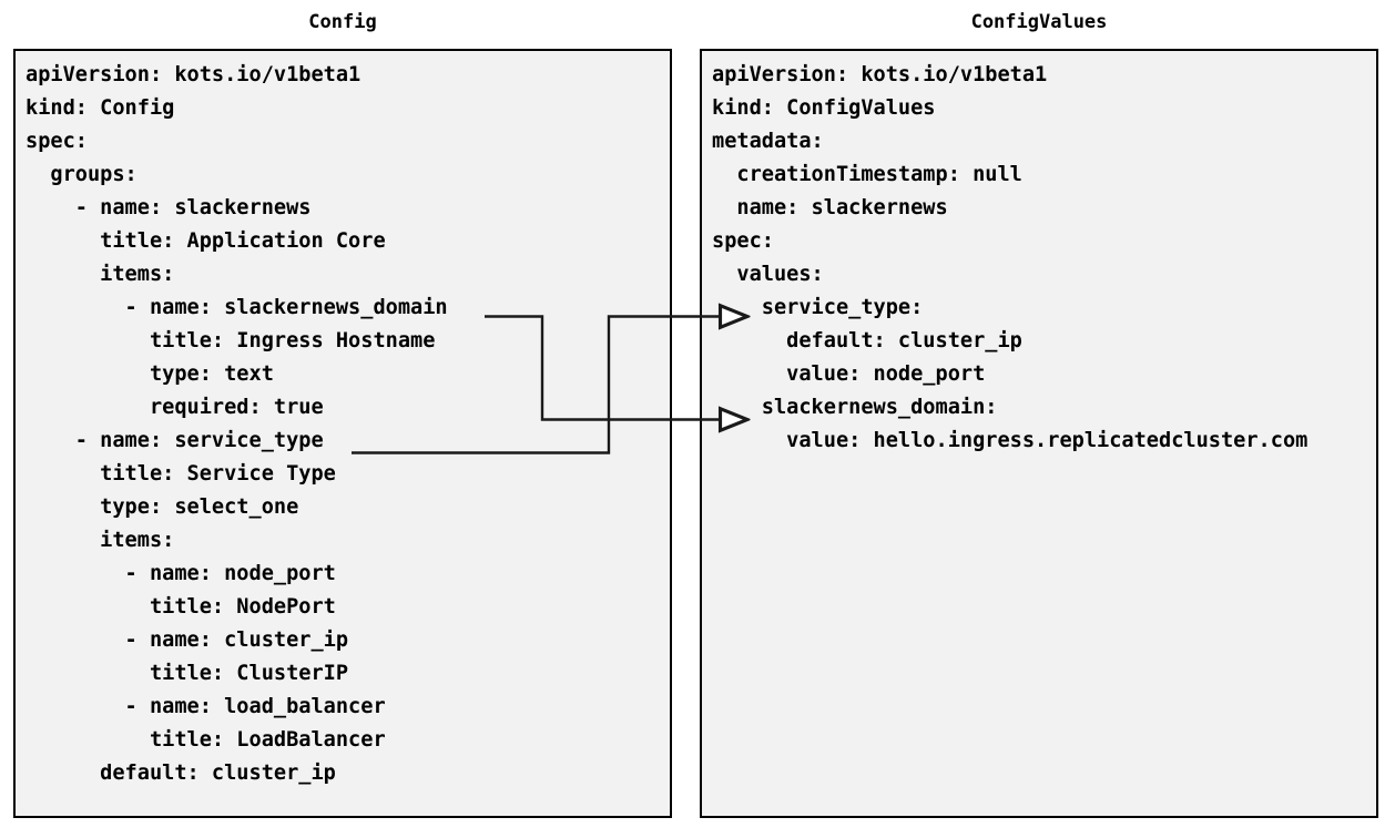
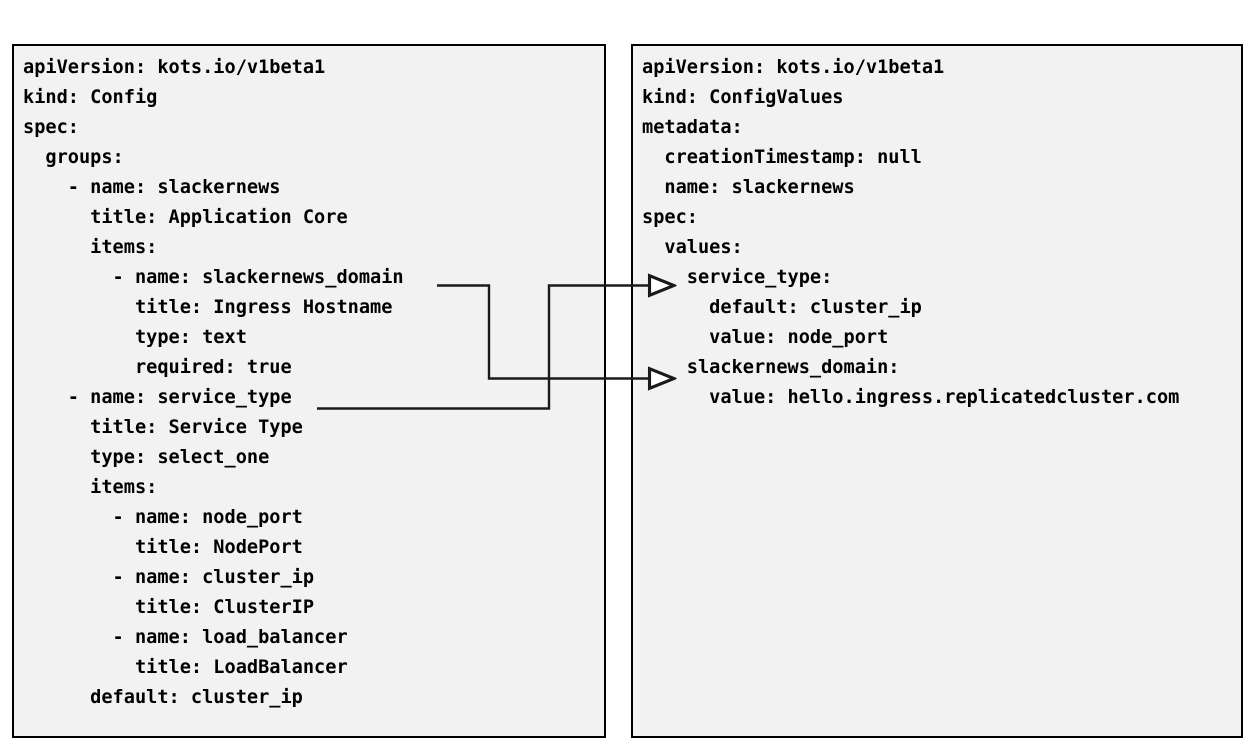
- Config
- ConfigValues
  apiVersion: kots.io/v1beta1
  kind: Config
  spec:
  groups:
  - name: slackernews
  title: Application Core
  items:
  - name: slackernews_domain
  title: Ingress Hostname
  type: text
  required: true
  - name: service_type
  title: Service Type
  type: select_one
  items:
  - name: node_port
  title: NodePort
  - name: cluster_ip
  title: ClusterIP
  - name: load_balancer
  title: LoadBalancer
  default: cluster_ip
  apiVersion: kots.io/v1beta1
  kind: ConfigValues
  metadata:
  creationTimestamp: null
  name: slackernews
  spec:
  values:
  service_type:
  default: cluster_ip
  value: node_port
  slackernews_domain:
  value: hello.ingress.replicatedcluster.com
